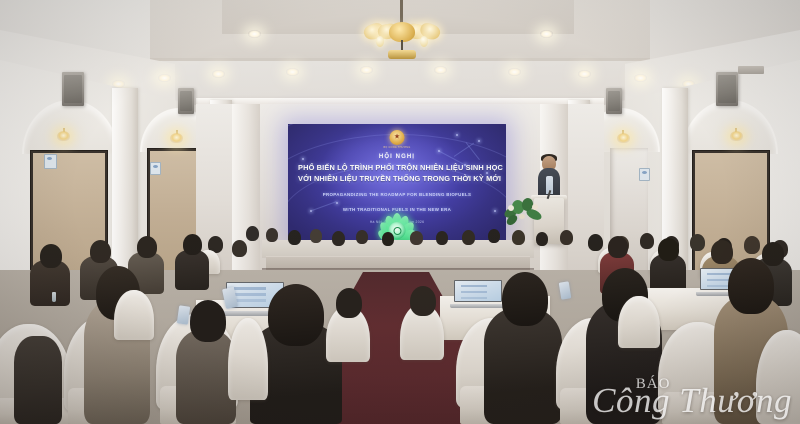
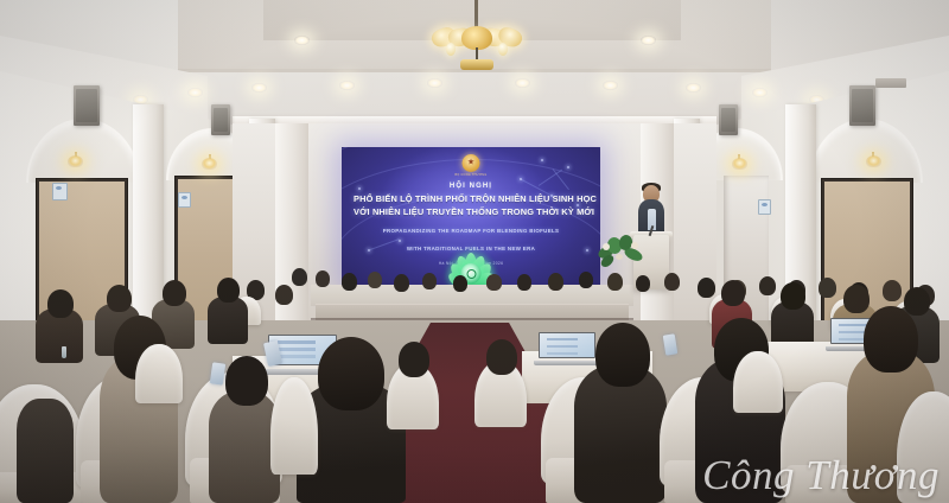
- BÁO
  Công Thương
